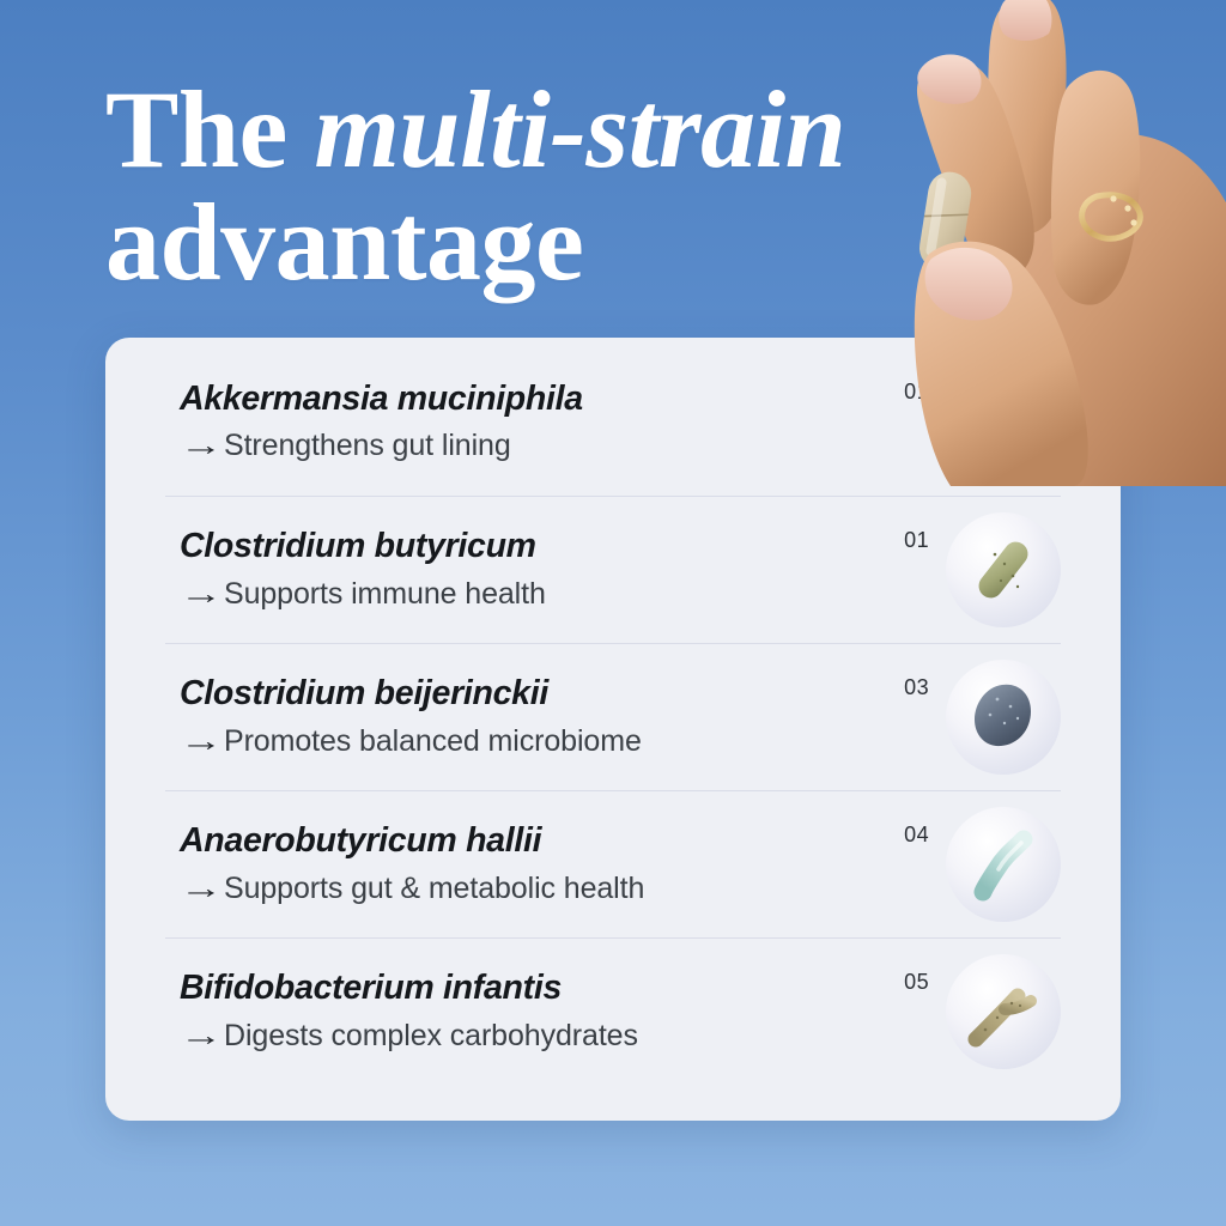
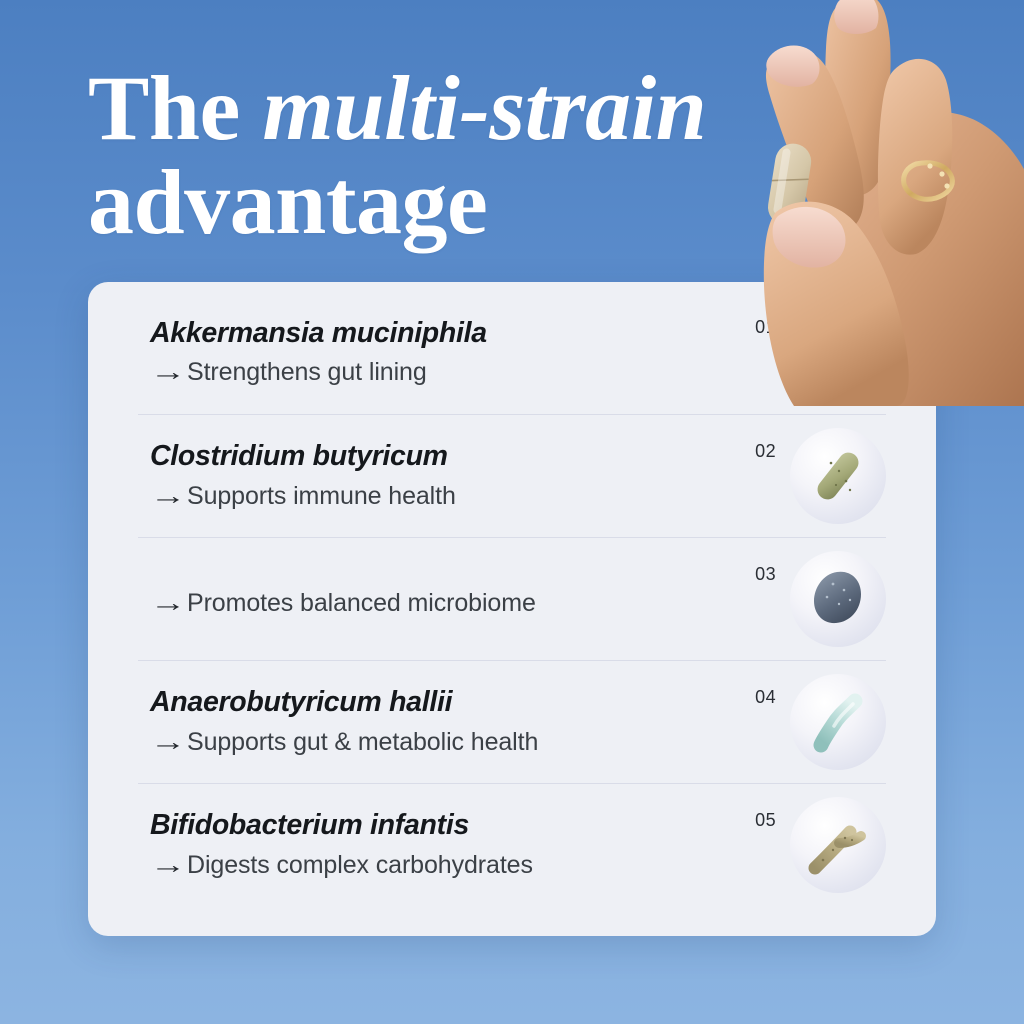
  The multi-strain
  advantage
  Akkermansia muciniphila
  →
  Strengthens gut lining
  Clostridium butyricum
  →
  Supports immune health
- 01
+ 02
- Clostridium beijerinckii
  →
  Promotes balanced microbiome
  03
  Anaerobutyricum hallii
  →
  Supports gut & metabolic health
  04
  Bifidobacterium infantis
  →
  Digests complex carbohydrates
  05
